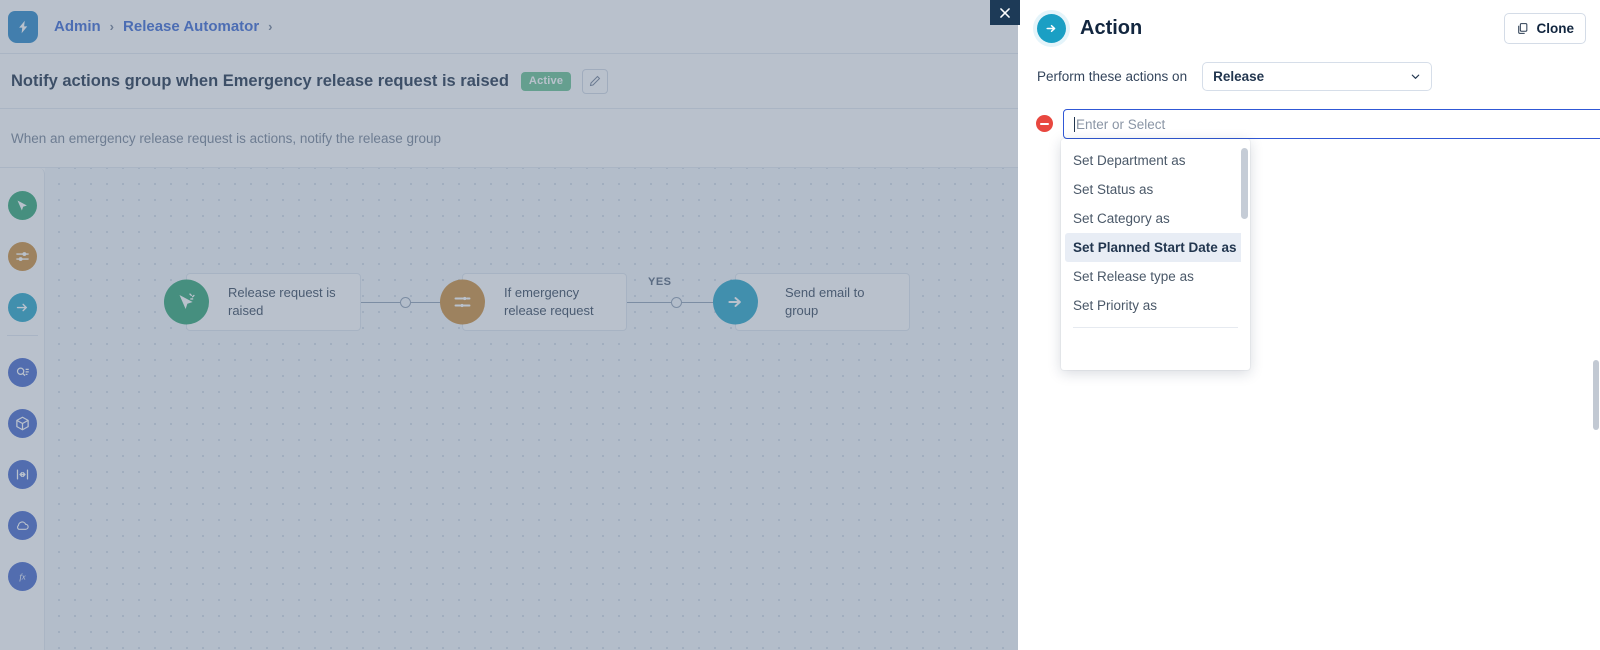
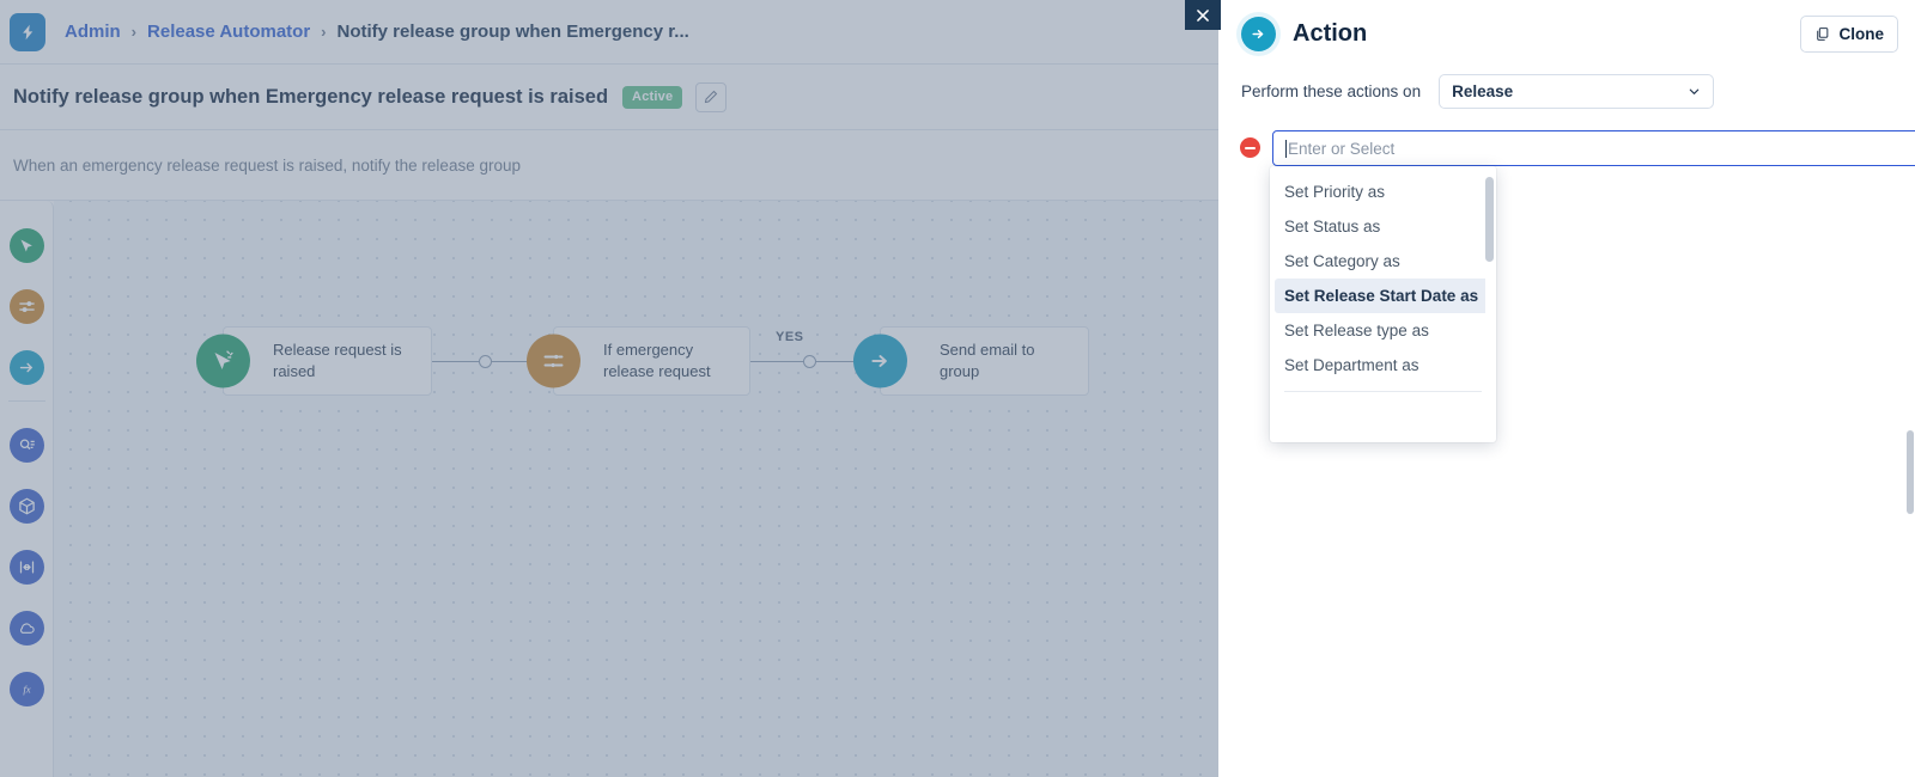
  Admin
  ›
  Release Automator
  ›
+ Notify release group when Emergency r...
- Notify actions group when Emergency release request is raised
+ Notify release group when Emergency release request is raised
  Active
- When an emergency release request is actions, notify the release group
+ When an emergency release request is raised, notify the release group
  fx
  Release request is raised
  If emergency release request
  YES
  Send email to group
  Action
  Clone
  Perform these actions on
  Release
  Enter or Select
- Set Department as
+ Set Priority as
  Set Status as
  Set Category as
- Set Planned Start Date as
+ Set Release Start Date as
  Set Release type as
- Set Priority as
+ Set Department as
